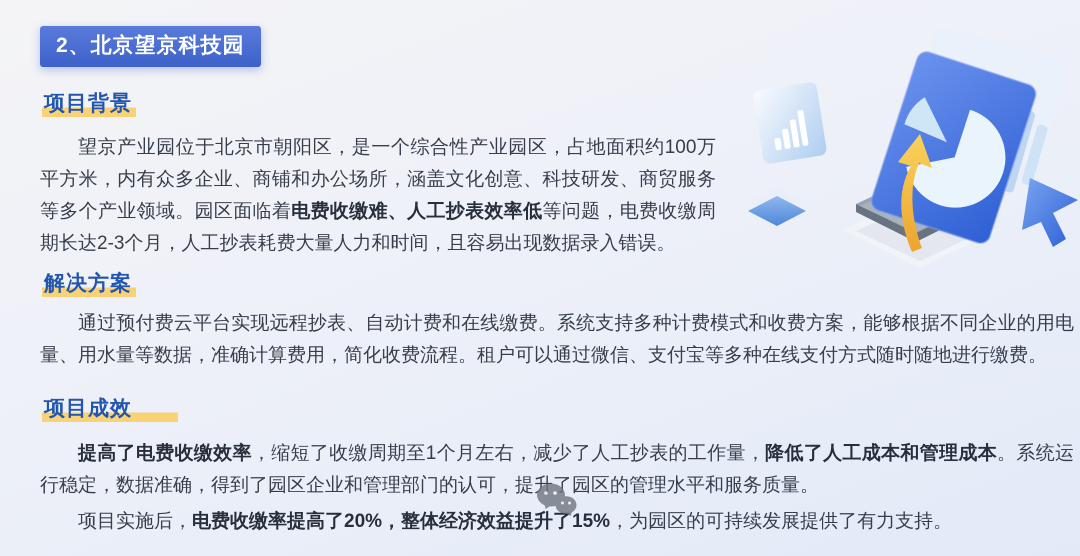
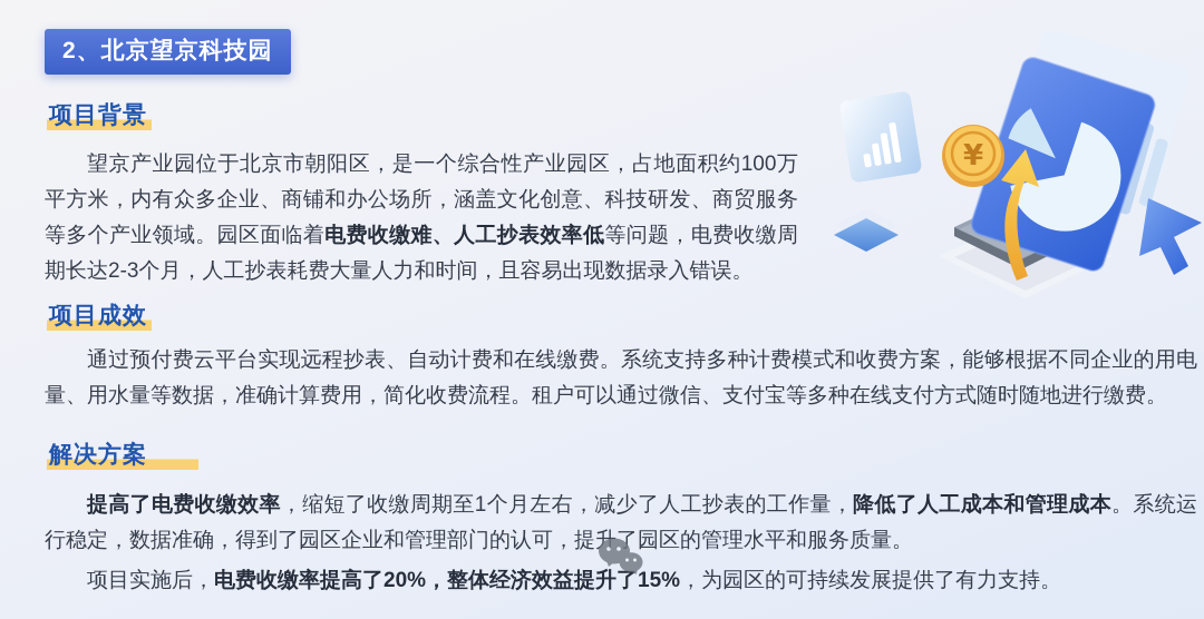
  2、北京望京科技园
+ ¥
  项目背景
  望京产业园位于北京市朝阳区，是一个综合性产业园区，占地面积约100万平方米，内有众多企业、商铺和办公场所，涵盖文化创意、科技研发、商贸服务等多个产业领域。园区面临着电费收缴难、人工抄表效率低等问题，电费收缴周期长达2-3个月，人工抄表耗费大量人力和时间，且容易出现数据录入错误。
- 解决方案
+ 项目成效
  通过预付费云平台实现远程抄表、自动计费和在线缴费。系统支持多种计费模式和收费方案，能够根据不同企业的用电量、用水量等数据，准确计算费用，简化收费流程。租户可以通过微信、支付宝等多种在线支付方式随时随地进行缴费。
- 项目成效
+ 解决方案
  提高了电费收缴效率，缩短了收缴周期至1个月左右，减少了人工抄表的工作量，降低了人工成本和管理成本。系统运行稳定，数据准确，得到了园区企业和管理部门的认可，提升了园区的管理水平和服务质量。
  项目实施后，电费收缴率提高了20%，整体经济效益提升了15%，为园区的可持续发展提供了有力支持。
